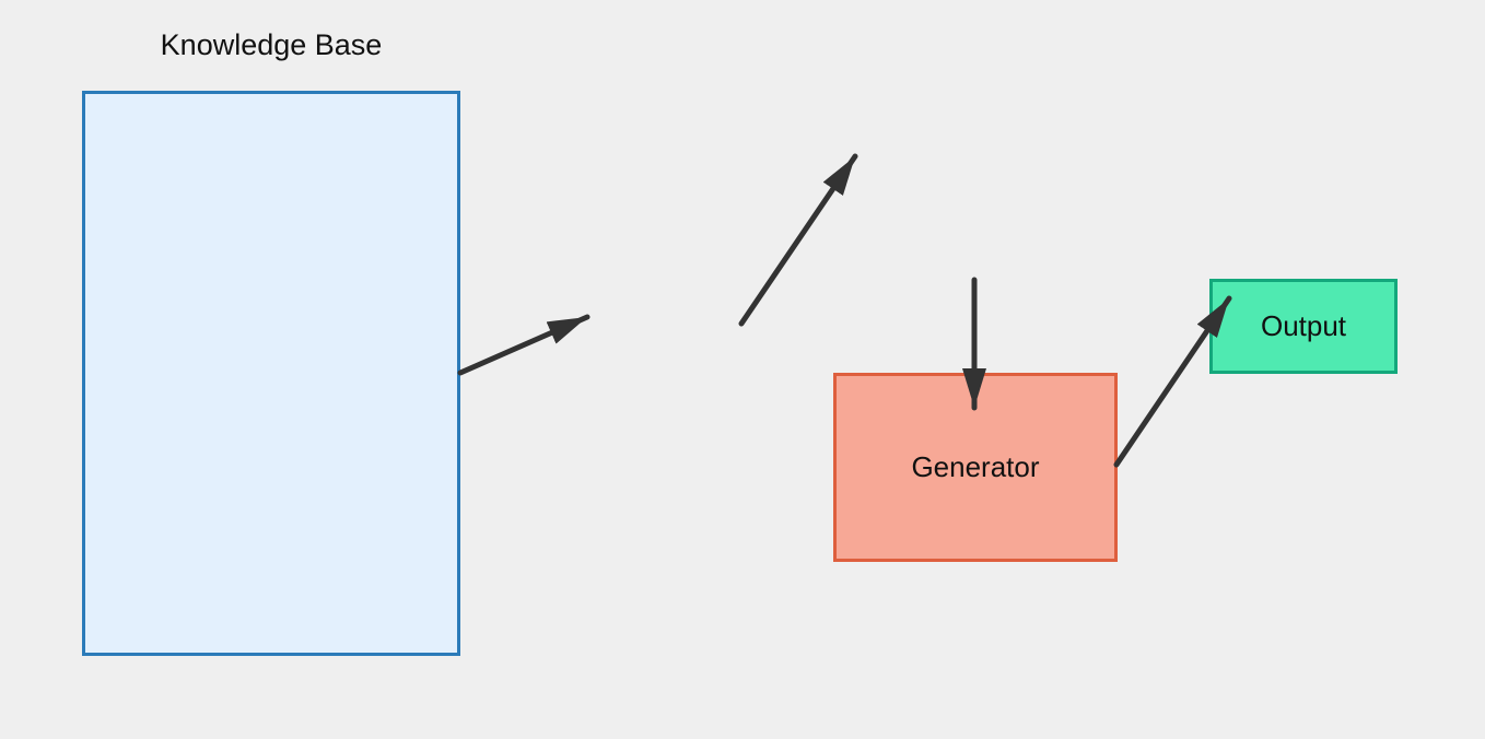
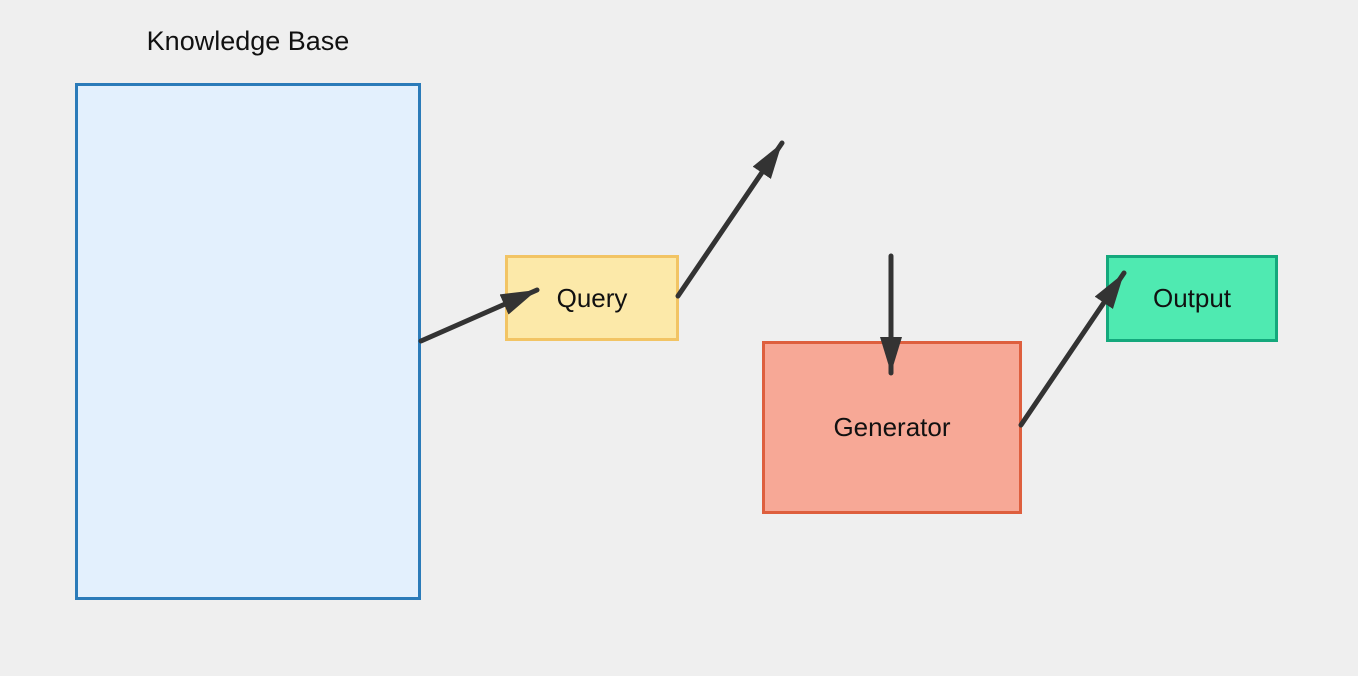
  Knowledge Base
+ Query
  Generator
  Output
